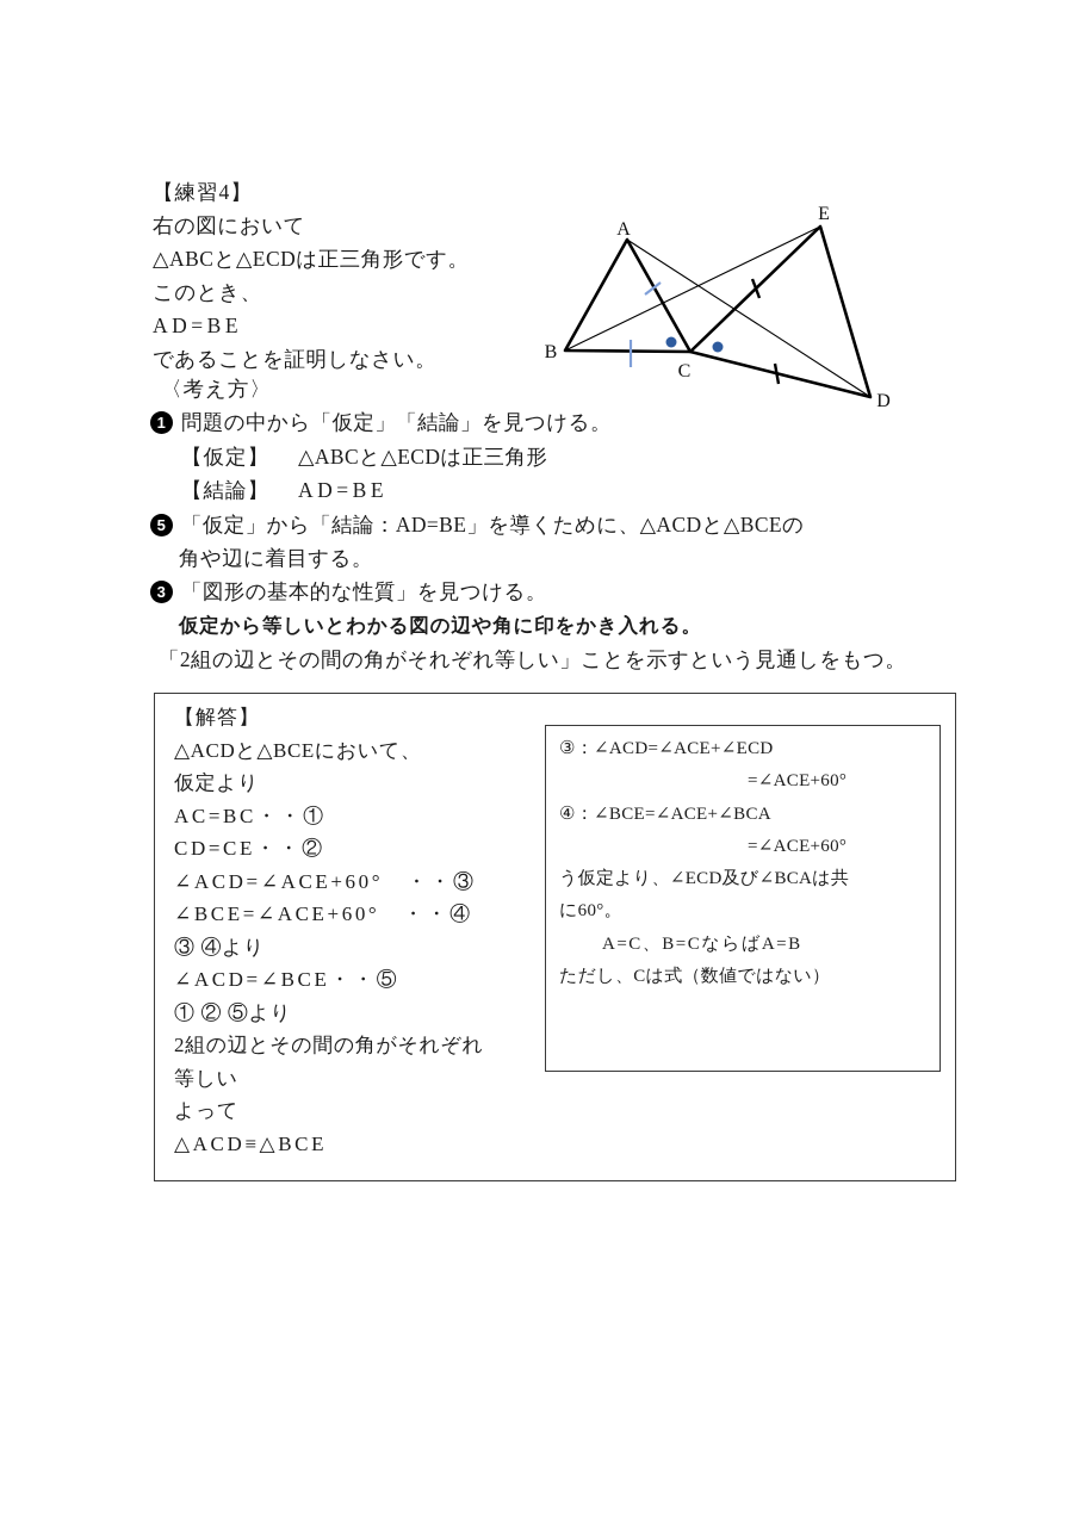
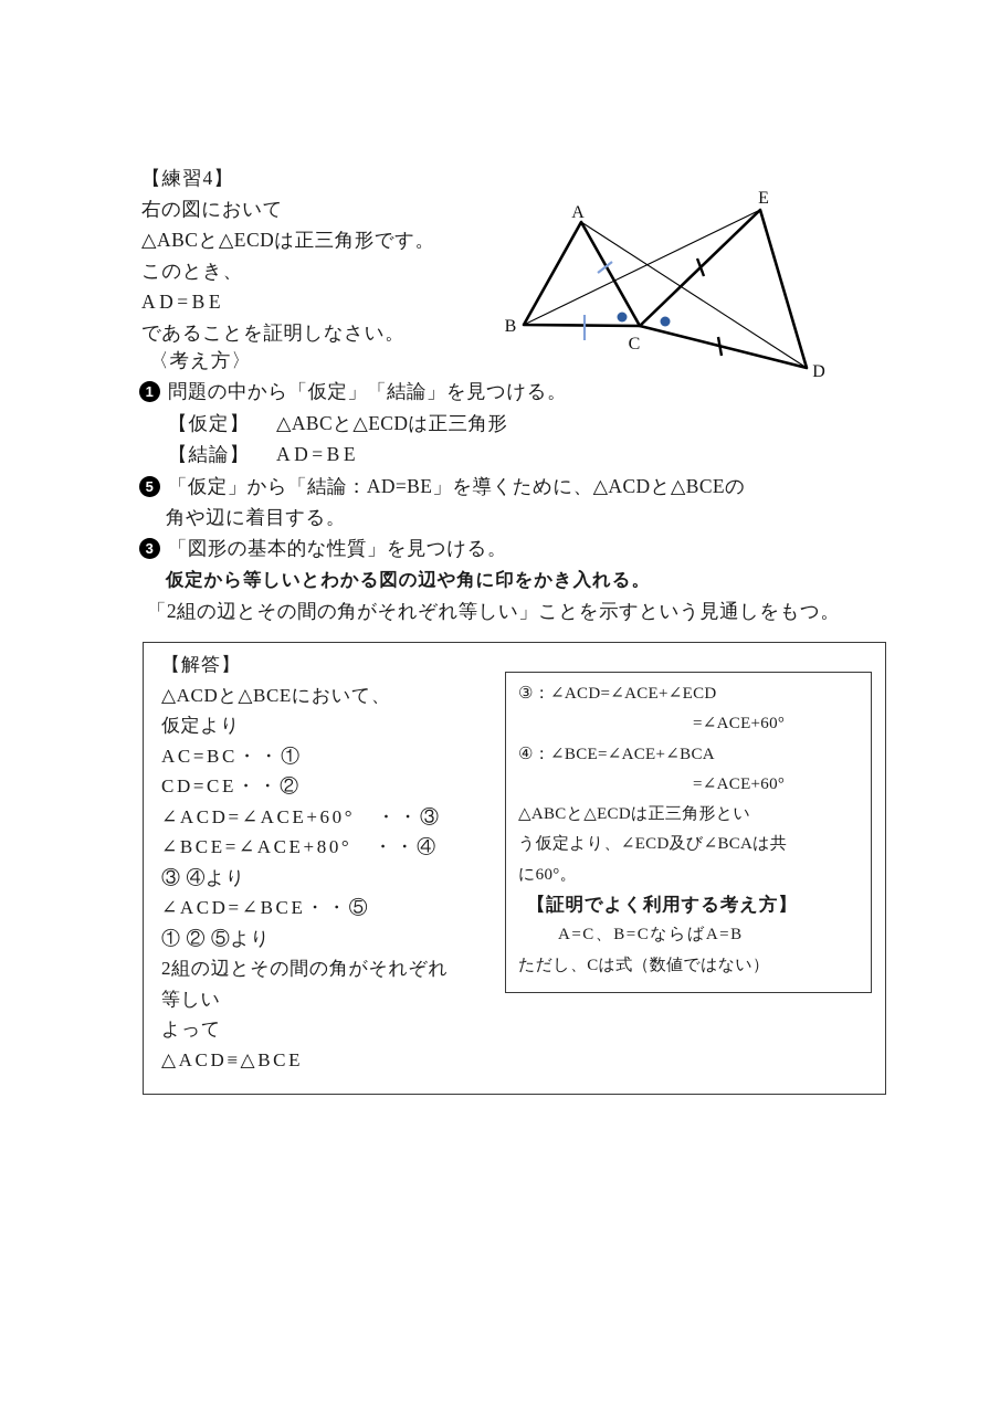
  【練習4】
  右の図において
  △ABCと△ECDは正三角形です。
  このとき、
  AD=BE
  であることを証明しなさい。
  A
  B
  C
  D
  E
  〈考え方〉
  1
  問題の中から「仮定」「結論」を見つける。
  【仮定】
  △ABCと△ECDは正三角形
  【結論】
  AD=BE
  5
  「仮定」から「結論：AD=BE」を導くために、△ACDと△BCEの
  角や辺に着目する。
  3
  「図形の基本的な性質」を見つける。
  仮定から等しいとわかる図の辺や角に印をかき入れる。
  「2組の辺とその間の角がそれぞれ等しい」ことを示すという見通しをもつ。
  【解答】
  △ACDと△BCEにおいて、
  仮定より
  AC=BC・・①
  CD=CE・・②
  ∠ACD=∠ACE+60° ・・③
- ∠BCE=∠ACE+60° ・・④
+ ∠BCE=∠ACE+80° ・・④
  ③ ④より
  ∠ACD=∠BCE・・⑤
  ① ② ⑤より
  2組の辺とその間の角がそれぞれ
  等しい
  よって
  △ACD≡△BCE
  ③：∠ACD=∠ACE+∠ECD
  =∠ACE+60°
  ④：∠BCE=∠ACE+∠BCA
  =∠ACE+60°
+ △ABCと△ECDは正三角形とい
  う仮定より、∠ECD及び∠BCAは共
  に60°。
+ 【証明でよく利用する考え方】
  A=C、B=CならばA=B
  ただし、Cは式（数値ではない）
